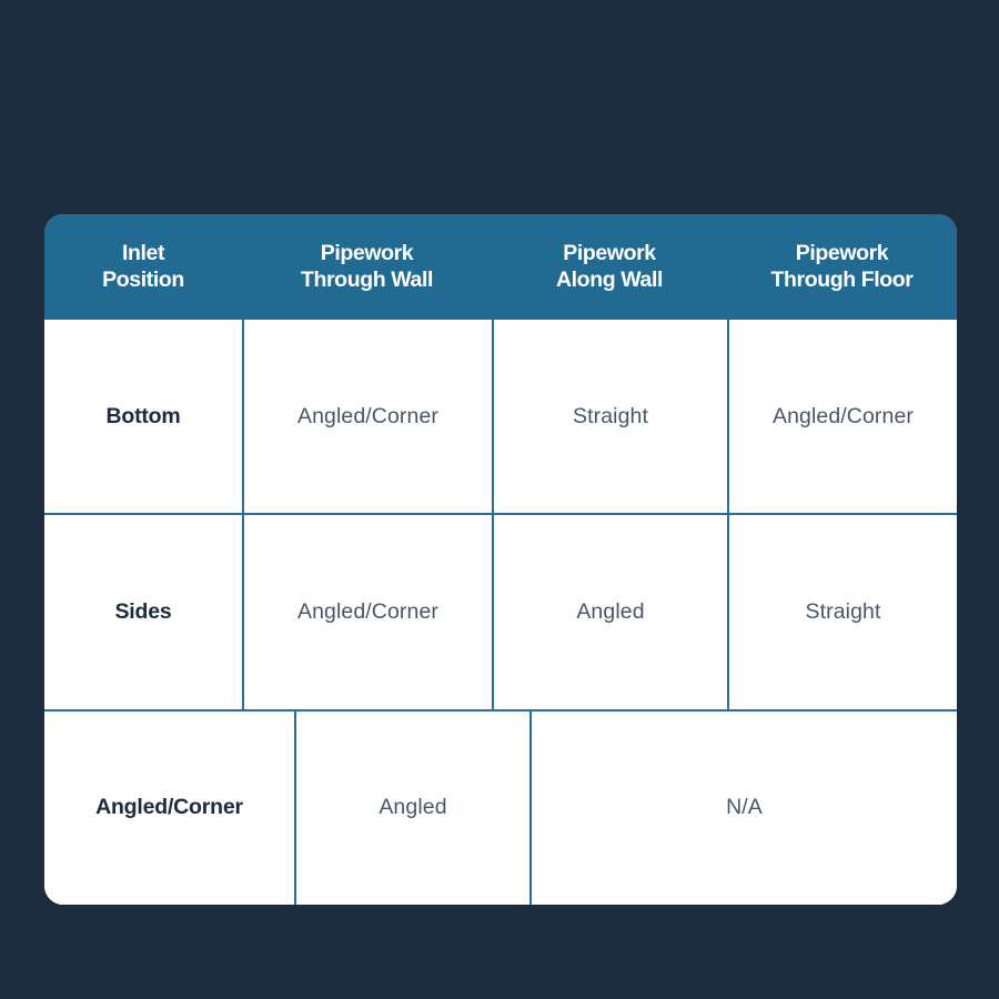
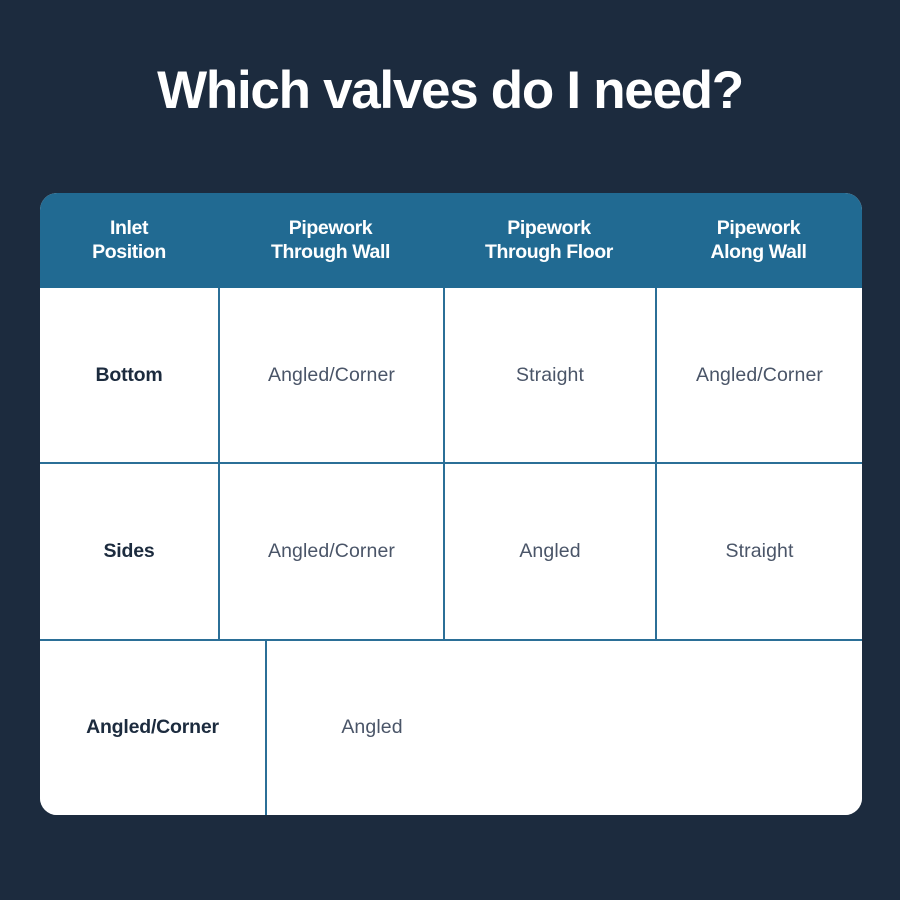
+ Which valves do I need?
  Inlet
  Position
  Pipework
  Through Wall
  Pipework
- Along Wall
+ Through Floor
  Pipework
- Through Floor
+ Along Wall
  Bottom
  Angled/Corner
  Straight
  Angled/Corner
  Sides
  Angled/Corner
  Angled
  Straight
  Angled/Corner
  Angled
- N/A
